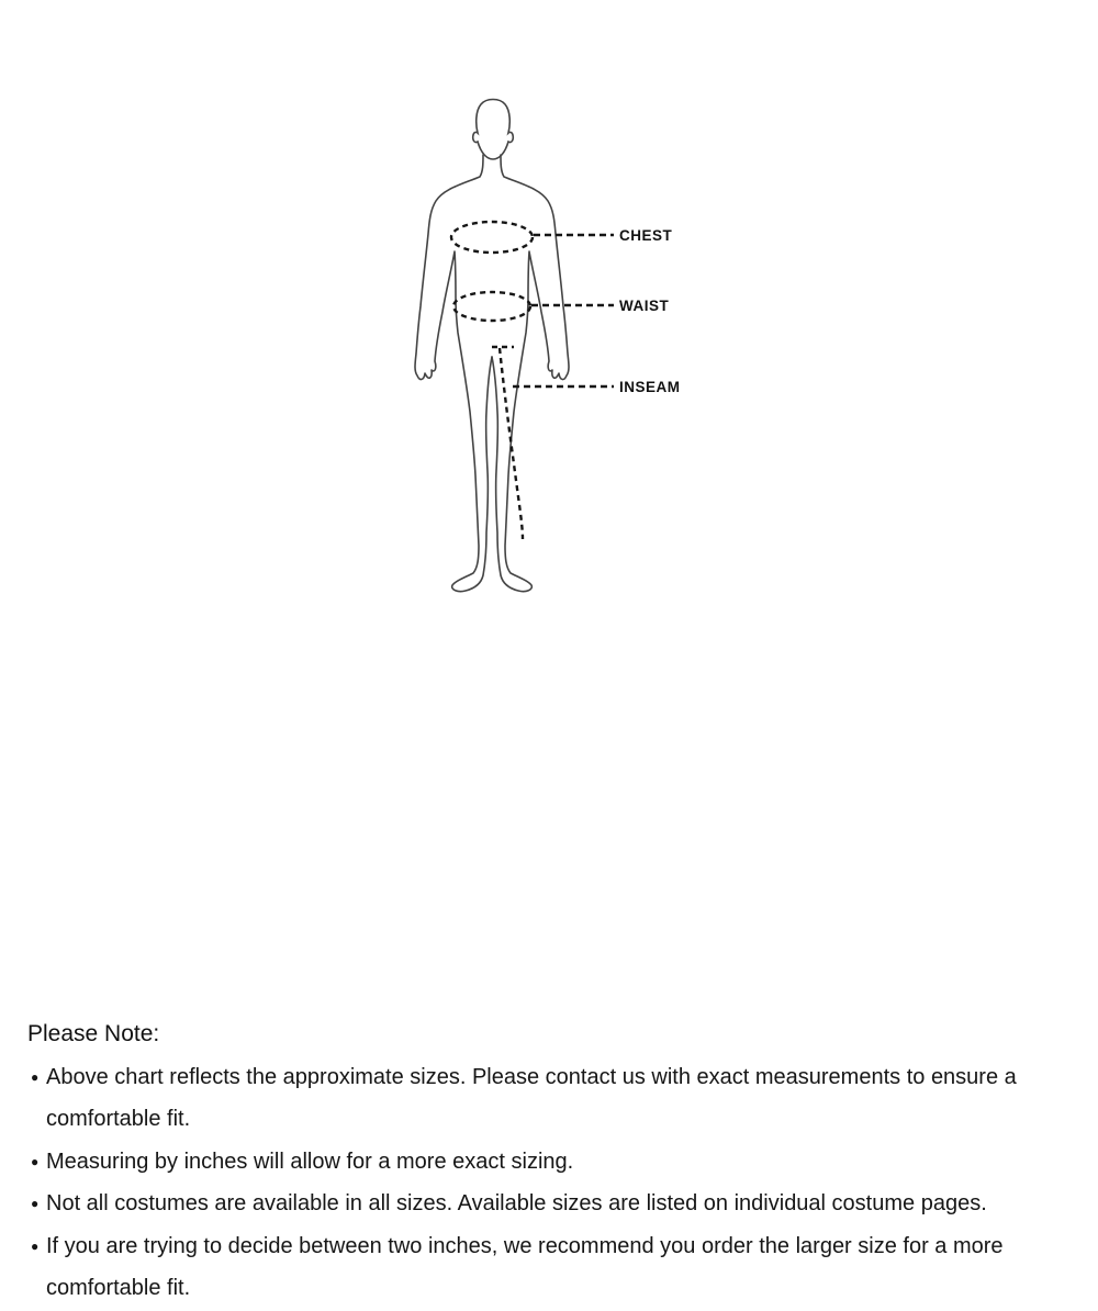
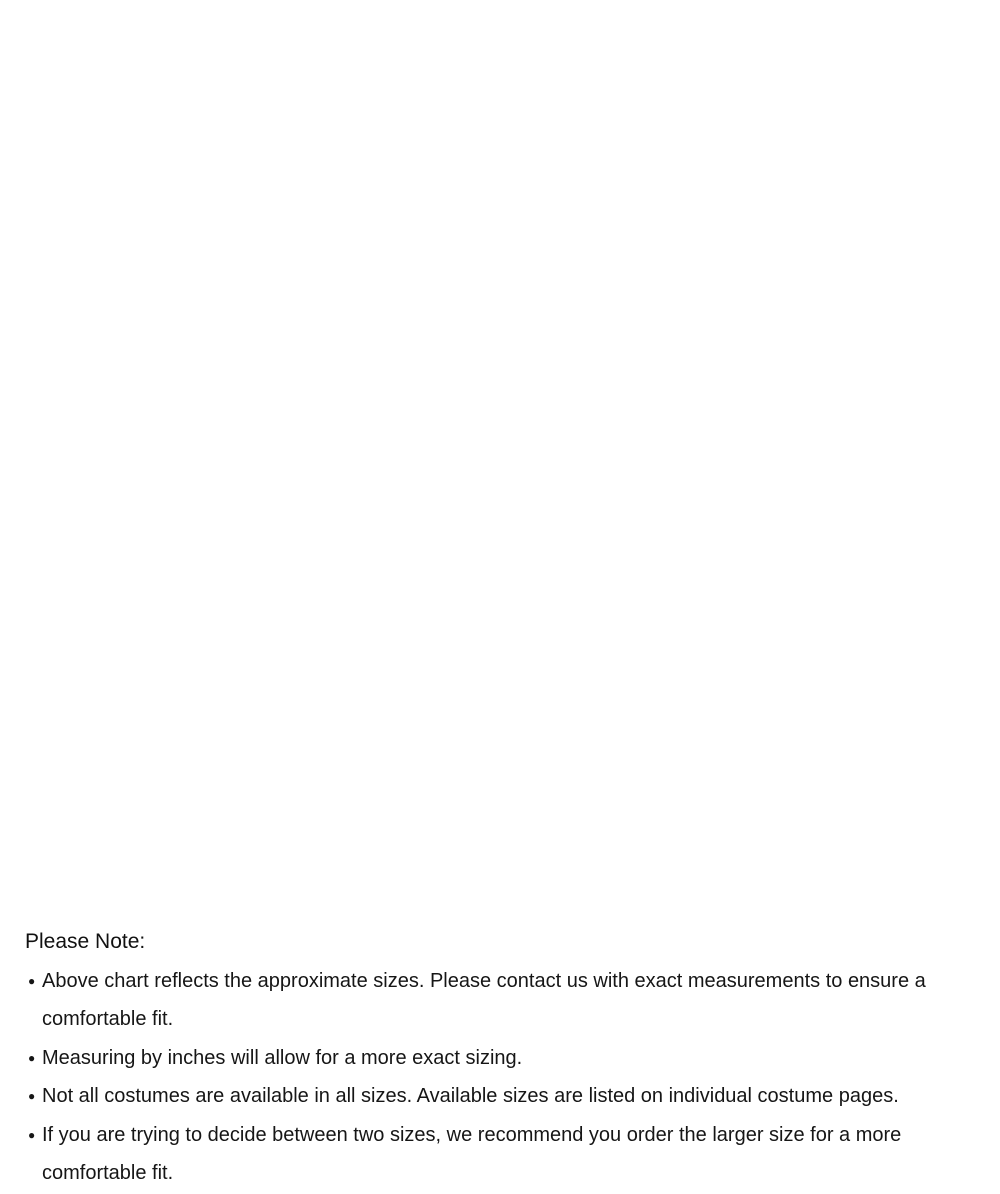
- CHEST
- WAIST
- INSEAM
  Please Note:
  ●
  Above chart reflects the approximate sizes. Please contact us with exact measurements to ensure a comfortable fit.
  ●
  Measuring by inches will allow for a more exact sizing.
  ●
  Not all costumes are available in all sizes. Available sizes are listed on individual costume pages.
  ●
- If you are trying to decide between two inches, we recommend you order the larger size for a more comfortable fit.
+ If you are trying to decide between two sizes, we recommend you order the larger size for a more comfortable fit.
